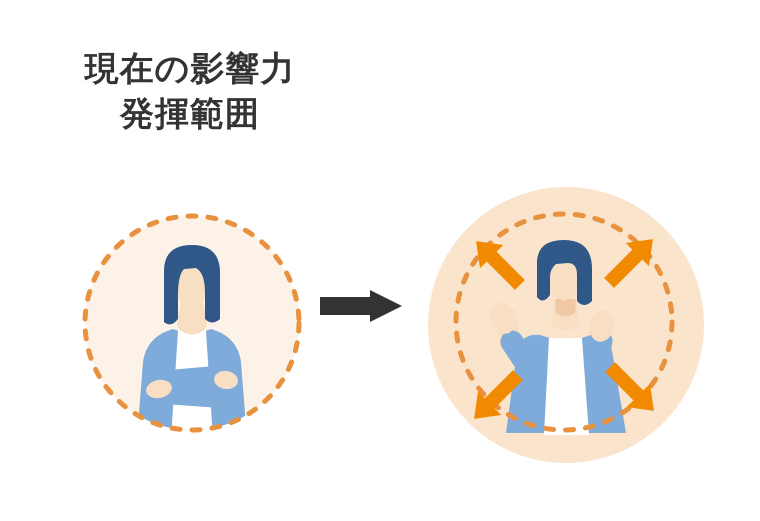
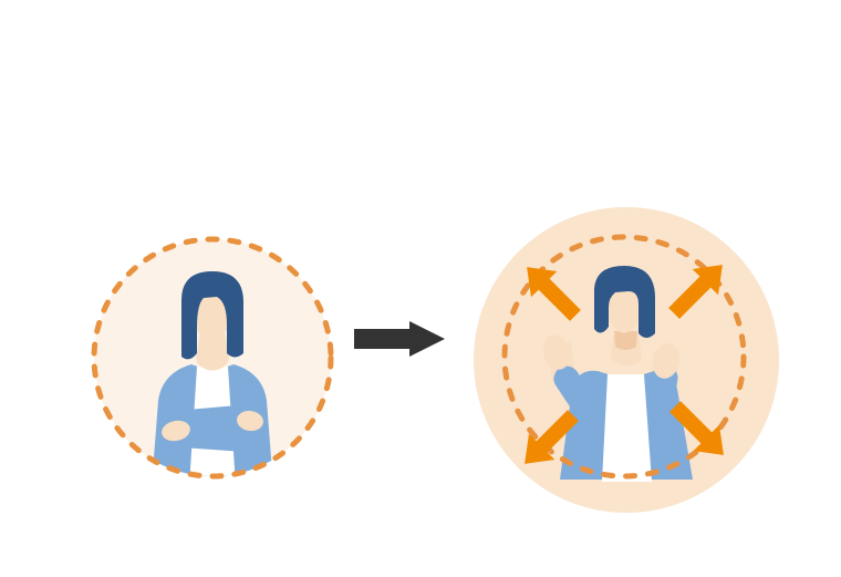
- 現在の影響力
- 発揮範囲
